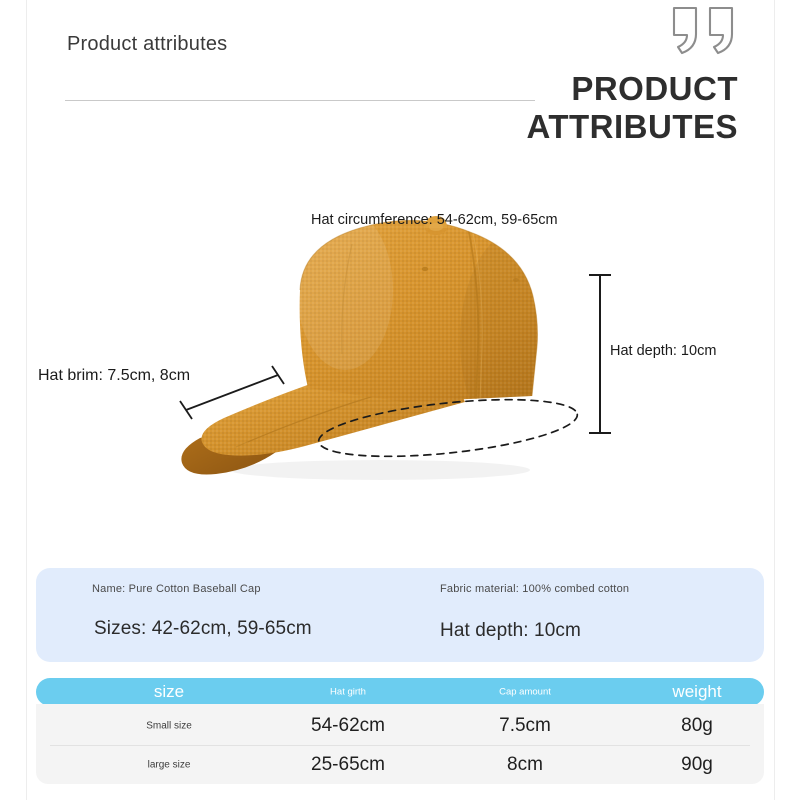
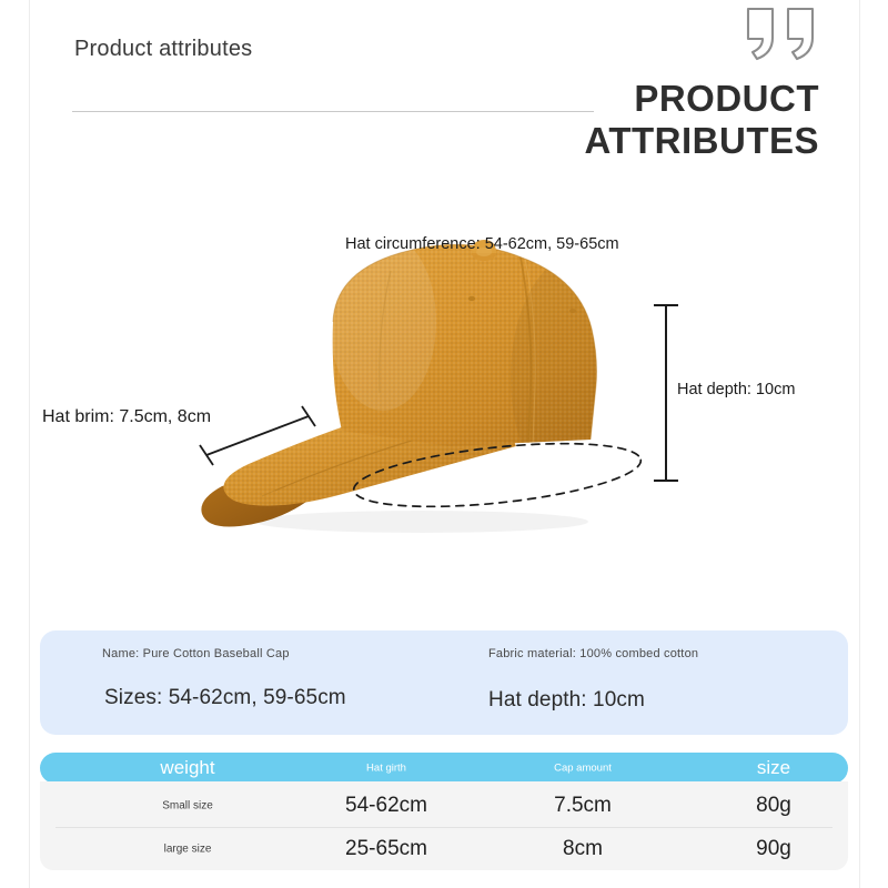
  Product attributes
  PRODUCT
  ATTRIBUTES
  Hat circumference: 54-62cm, 59-65cm
  Hat brim: 7.5cm, 8cm
  Hat depth: 10cm
  Name: Pure Cotton Baseball Cap
  Fabric material: 100% combed cotton
- Sizes: 42-62cm, 59-65cm
+ Sizes: 54-62cm, 59-65cm
  Hat depth: 10cm
- size
+ weight
  Hat girth
  Cap amount
- weight
+ size
  Small size
  54-62cm
  7.5cm
  80g
  large size
  25-65cm
  8cm
  90g
